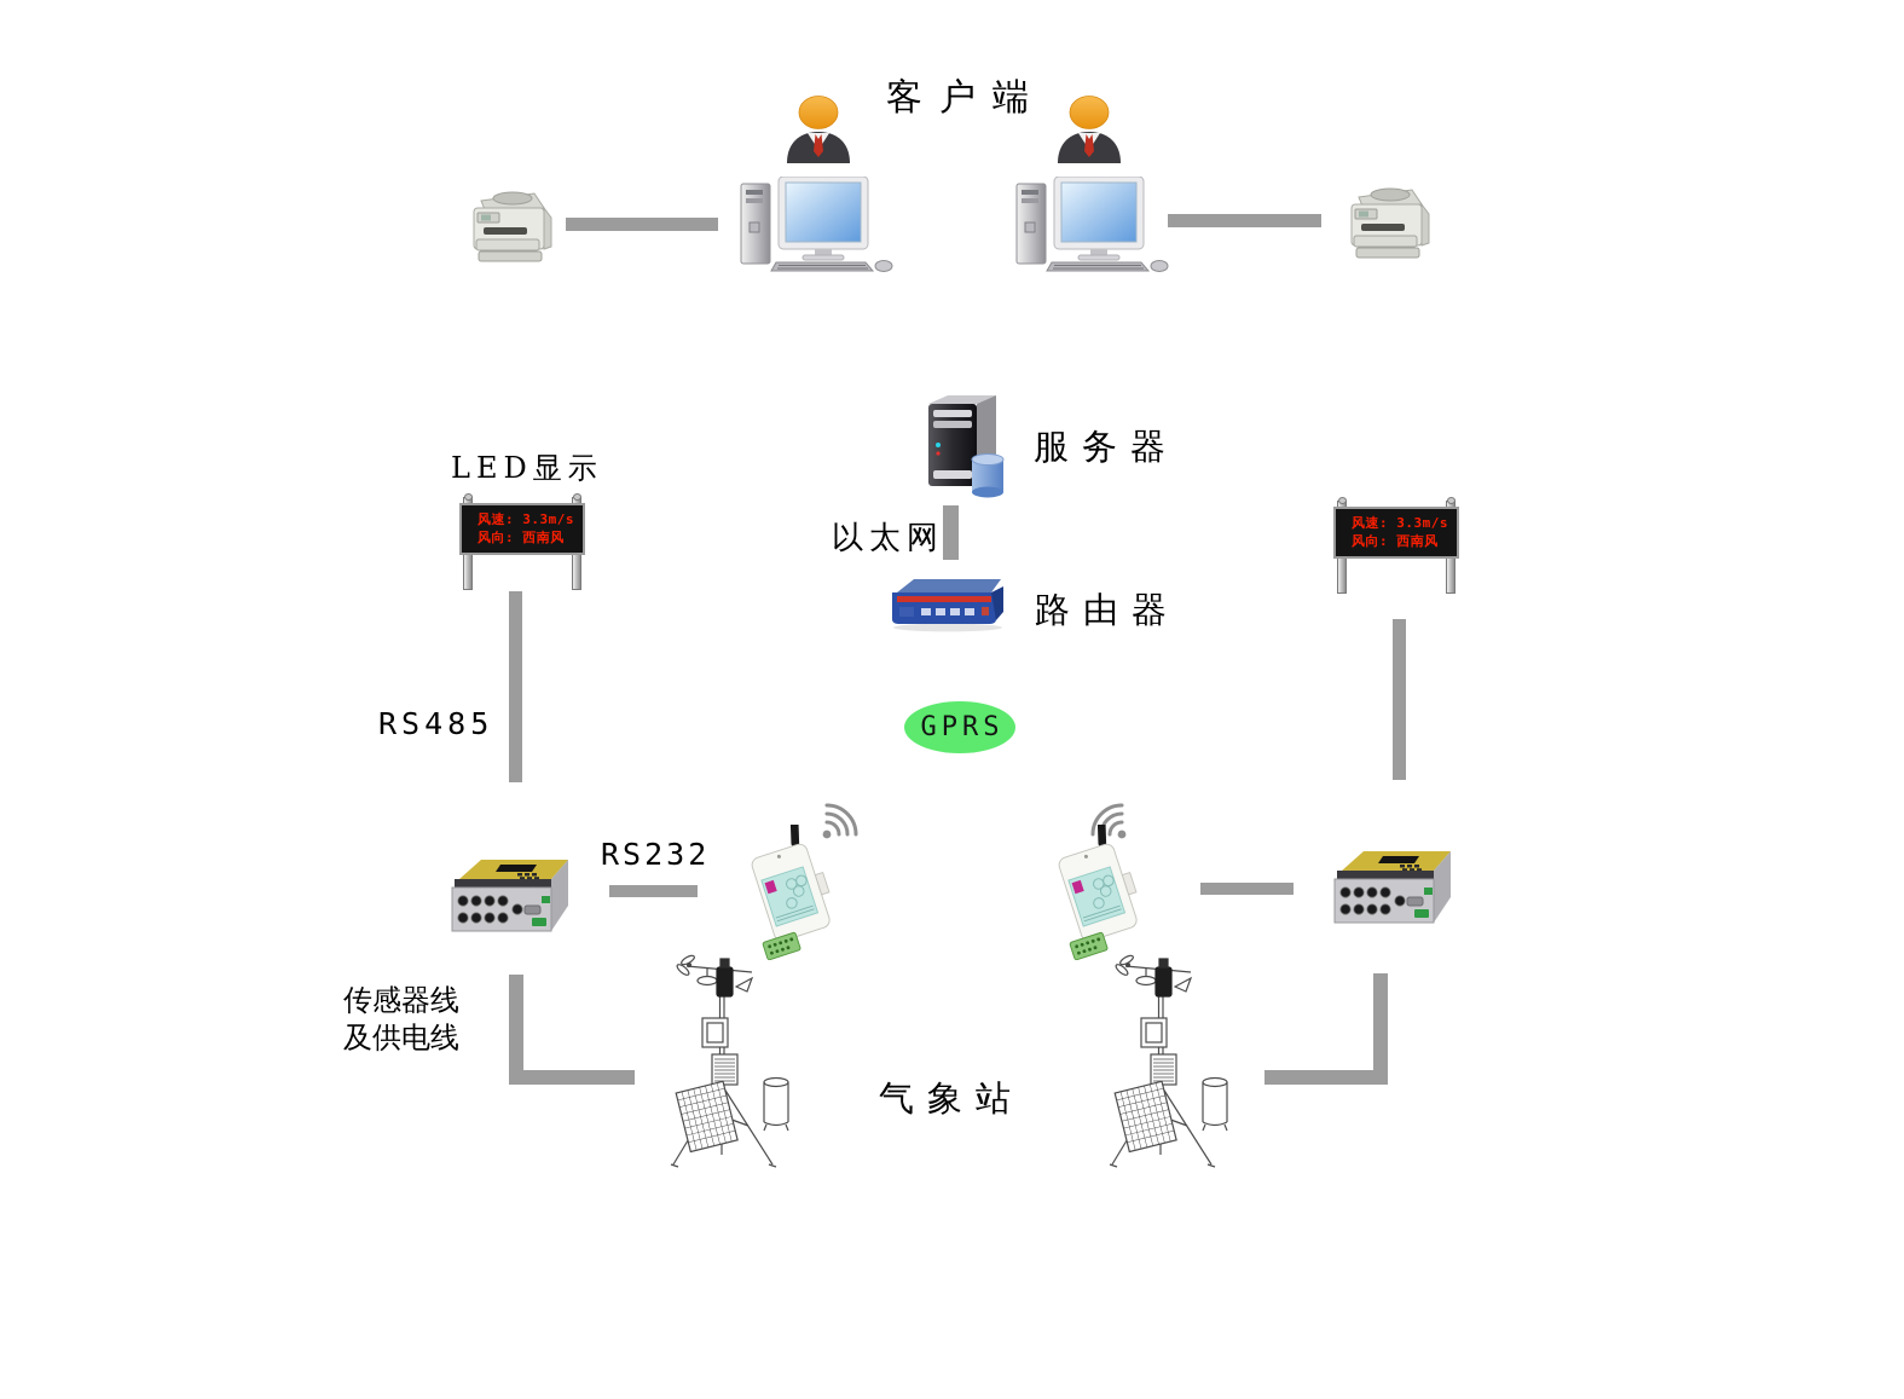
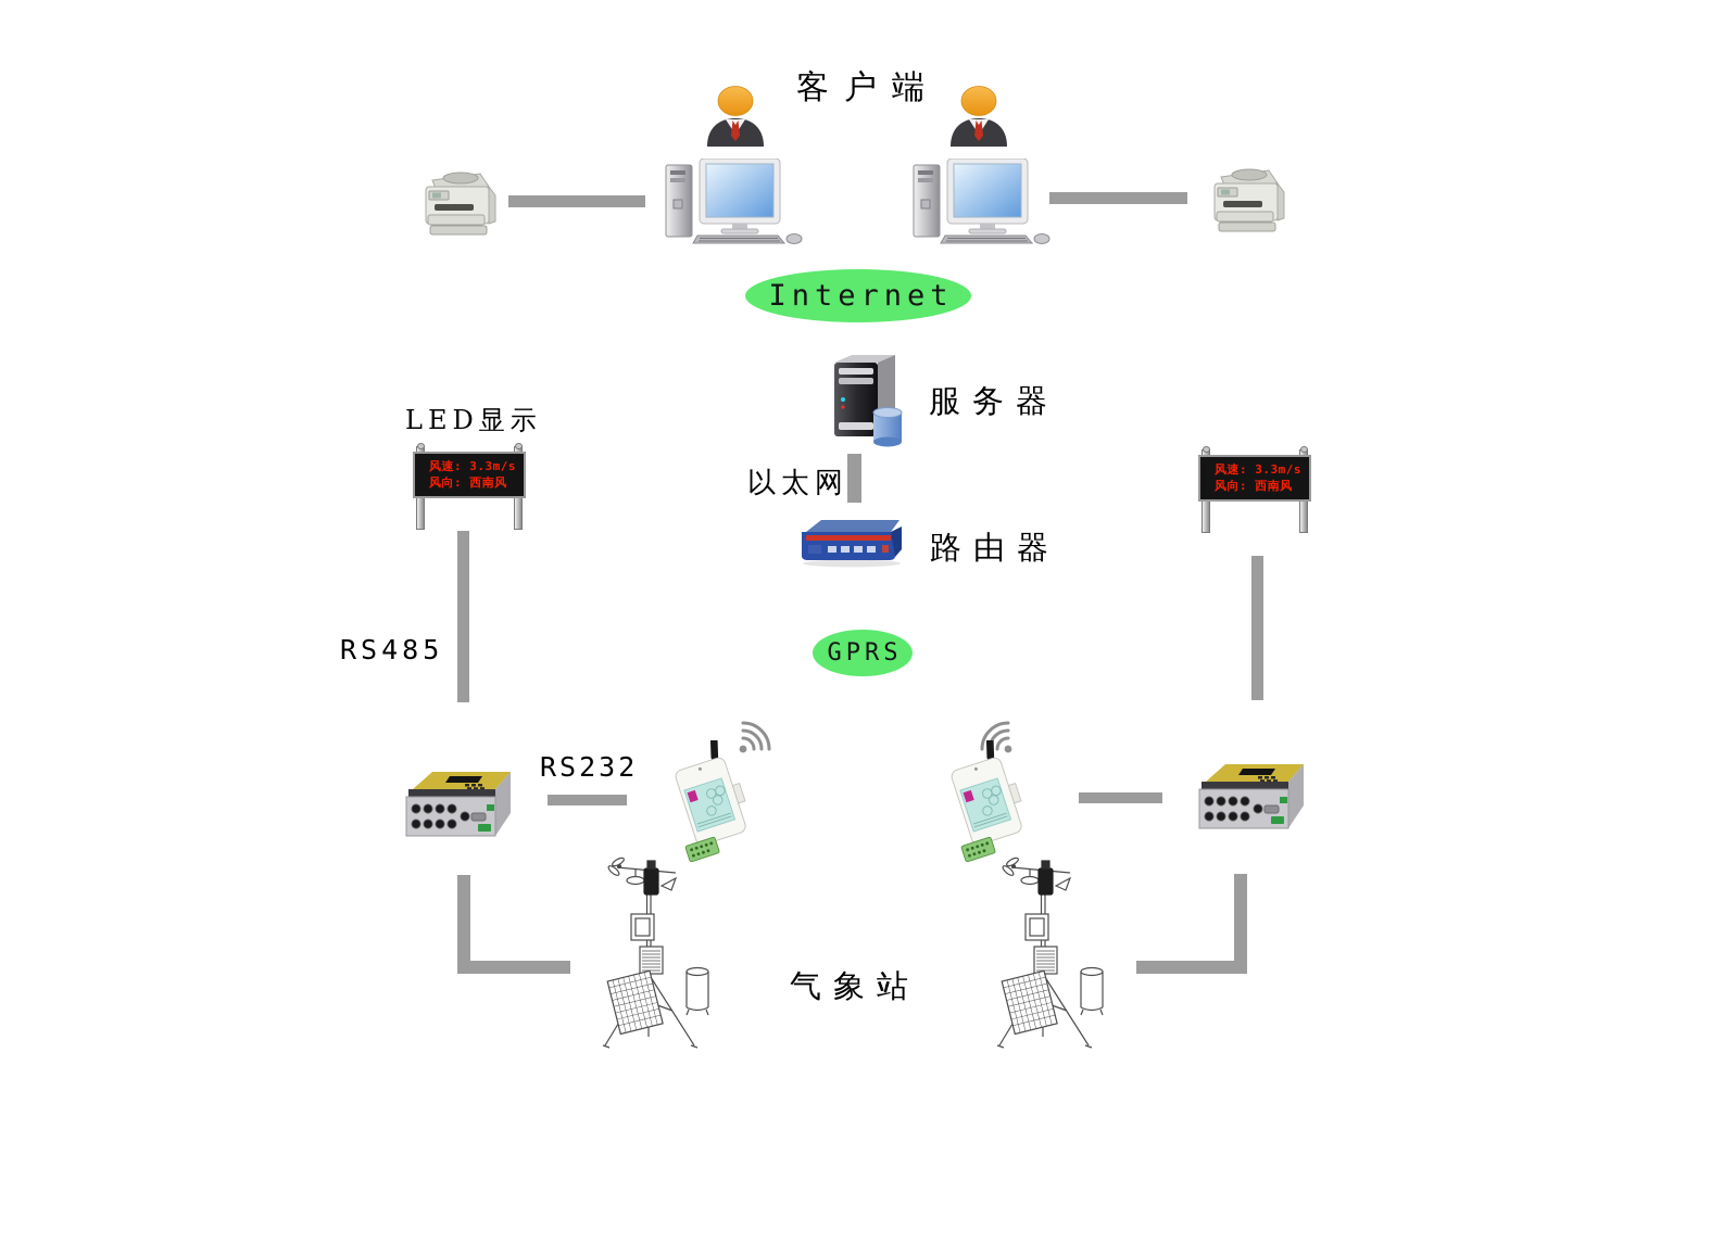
  客户端
+ Internet
  服务器
  以太网
  路由器
  GPRS
  LED显示
  风速: 3.3m/s
  风向: 西南风
  风速: 3.3m/s
  风向: 西南风
  RS485
  RS232
- 传感器线
- 及供电线
  气象站
